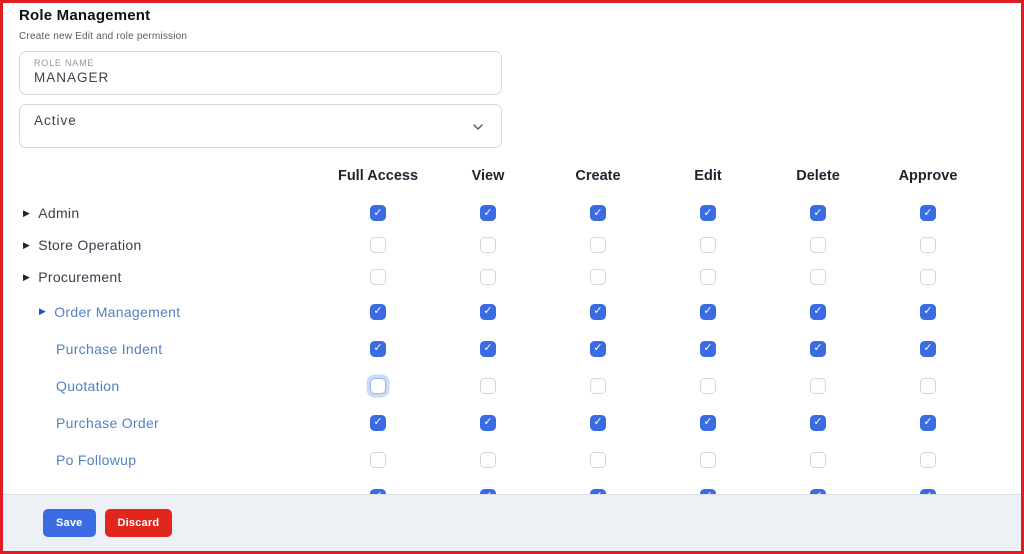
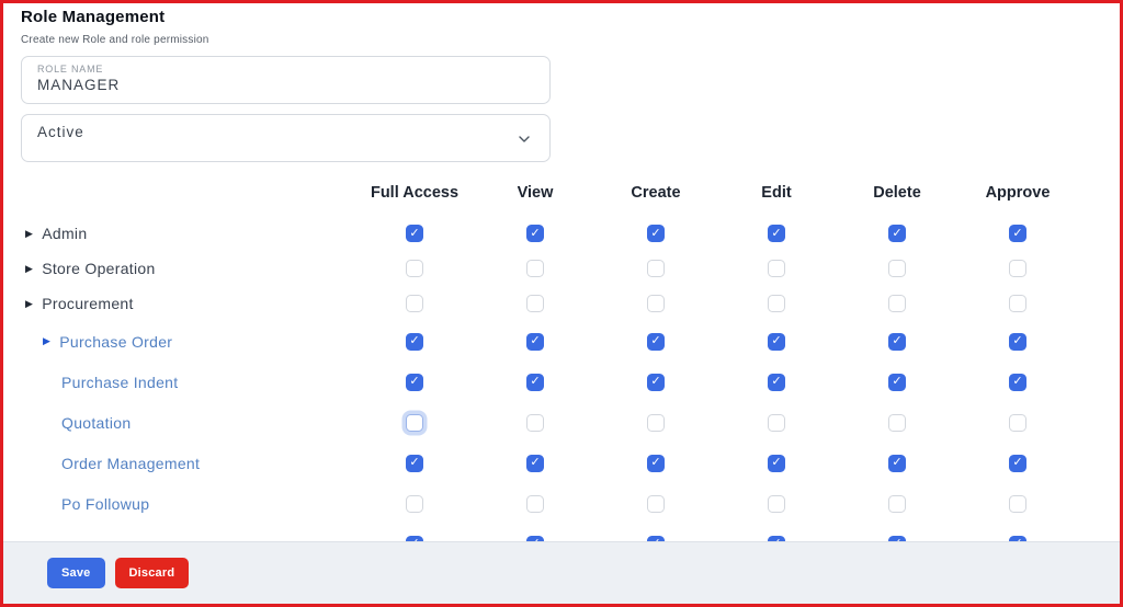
  Role Management
- Create new Edit and role permission
+ Create new Role and role permission
  ROLE NAME
  MANAGER
  Active
  Full Access
  View
  Create
  Edit
  Delete
  Approve
  ▶
  Admin
  ▶
  Store Operation
  ▶
  Procurement
  ▶
- Order Management
+ Purchase Order
  Purchase Indent
  Quotation
- Purchase Order
+ Order Management
  Po Followup
  Save
  Discard
